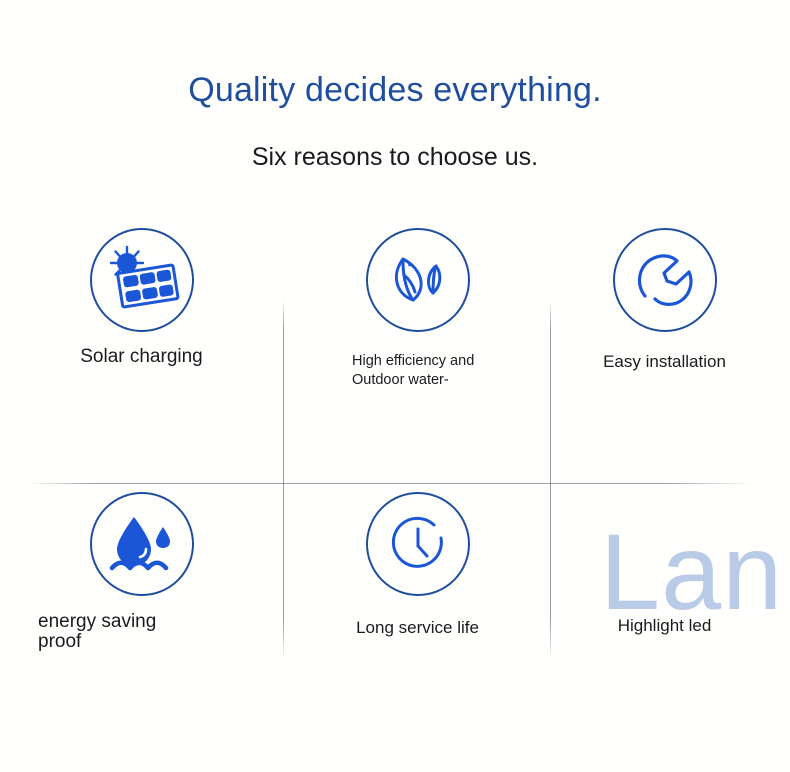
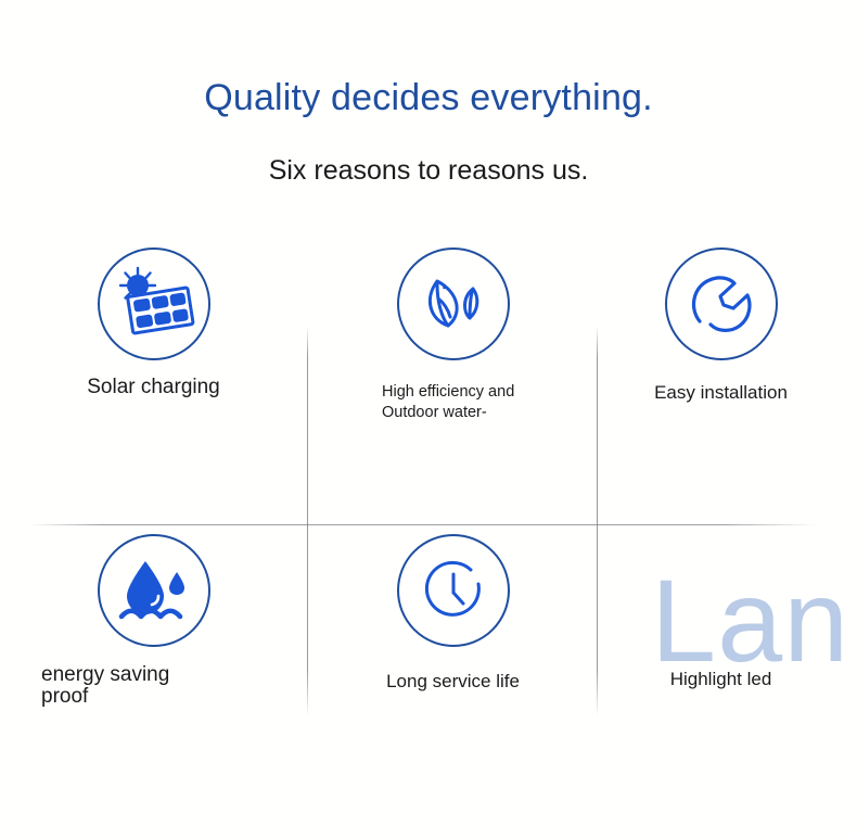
  Quality decides everything.
- Six reasons to choose us.
+ Six reasons to reasons us.
  Solar charging
  High efficiency and
  Outdoor water-
  Easy installation
  energy saving
  proof
  Long service life
  Highlight led
  Lan
